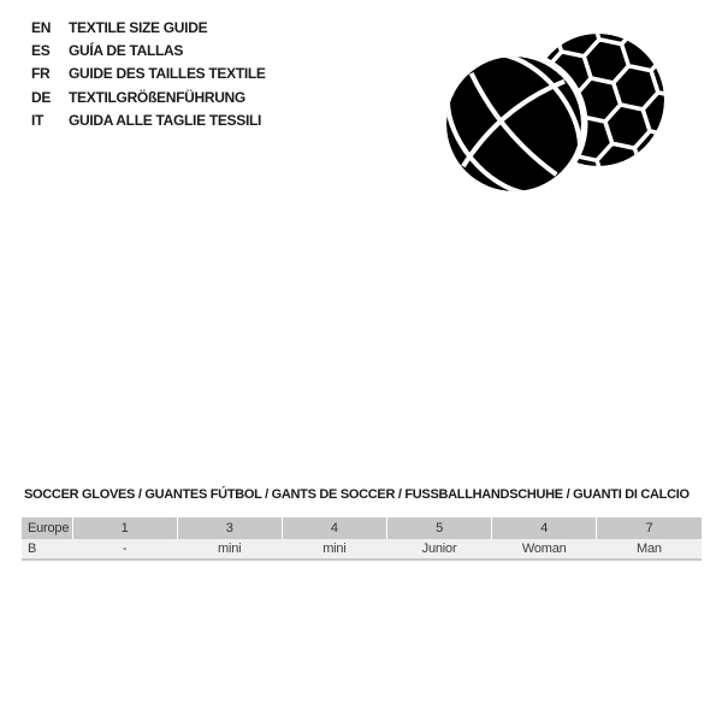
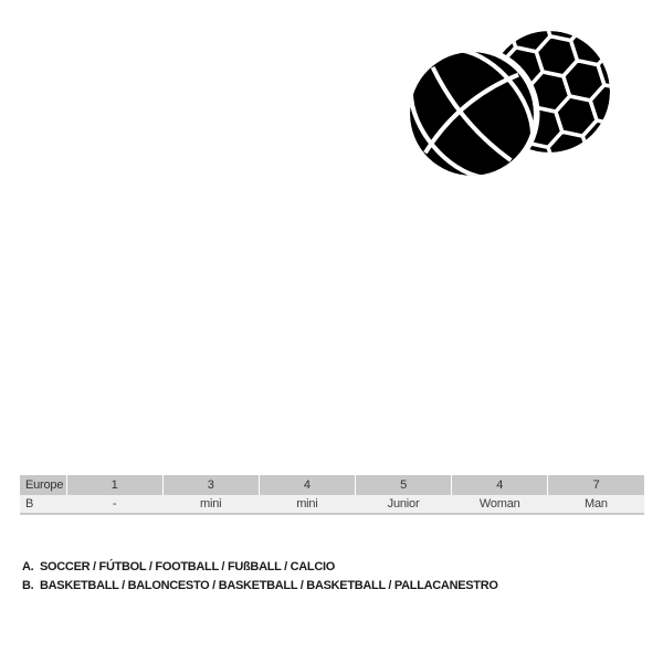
- EN
- TEXTILE SIZE GUIDE
- ES
- GUÍA DE TALLAS
- FR
- GUIDE DES TAILLES TEXTILE
- DE
- TEXTILGRÖßENFÜHRUNG
- IT
- GUIDA ALLE TAGLIE TESSILI
- SOCCER GLOVES / GUANTES FÚTBOL / GANTS DE SOCCER / FUSSBALLHANDSCHUHE / GUANTI DI CALCIO
  Europe	1	3	4	5	4	7
  B	-	mini	mini	Junior	Woman	Man
+ A. SOCCER / FÚTBOL / FOOTBALL / FUßBALL / CALCIO
+ B. BASKETBALL / BALONCESTO / BASKETBALL / BASKETBALL / PALLACANESTRO
